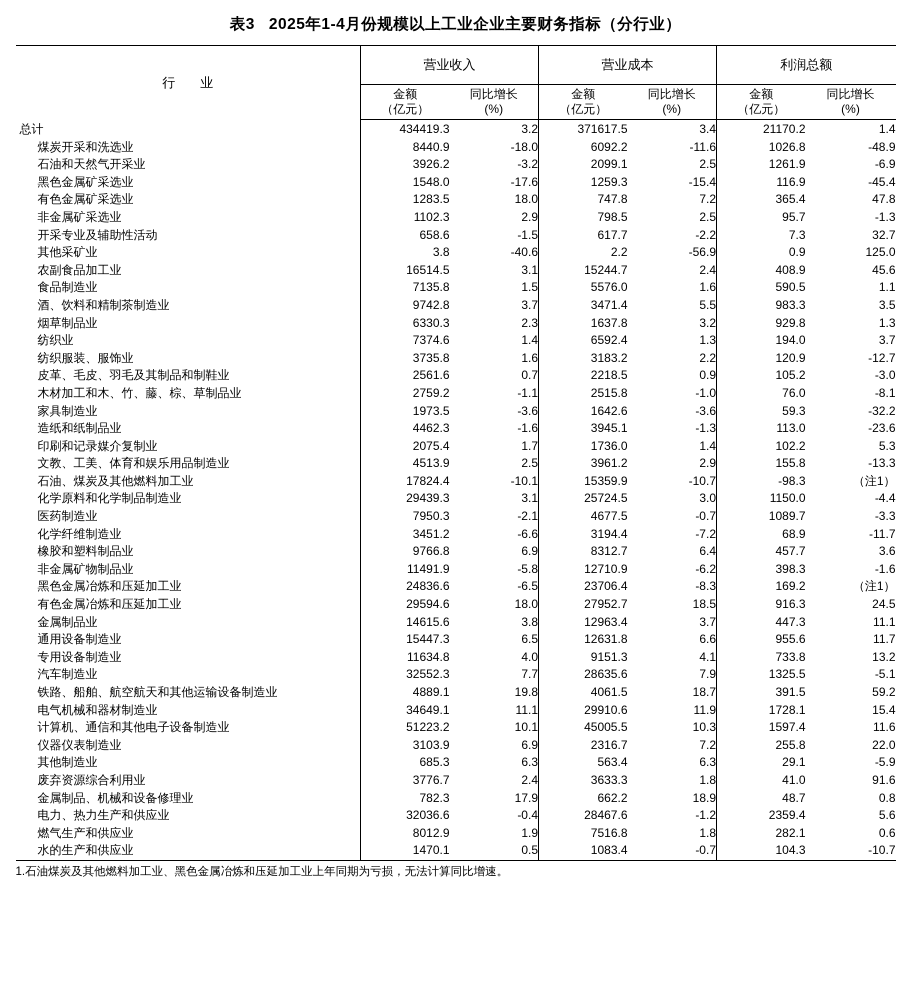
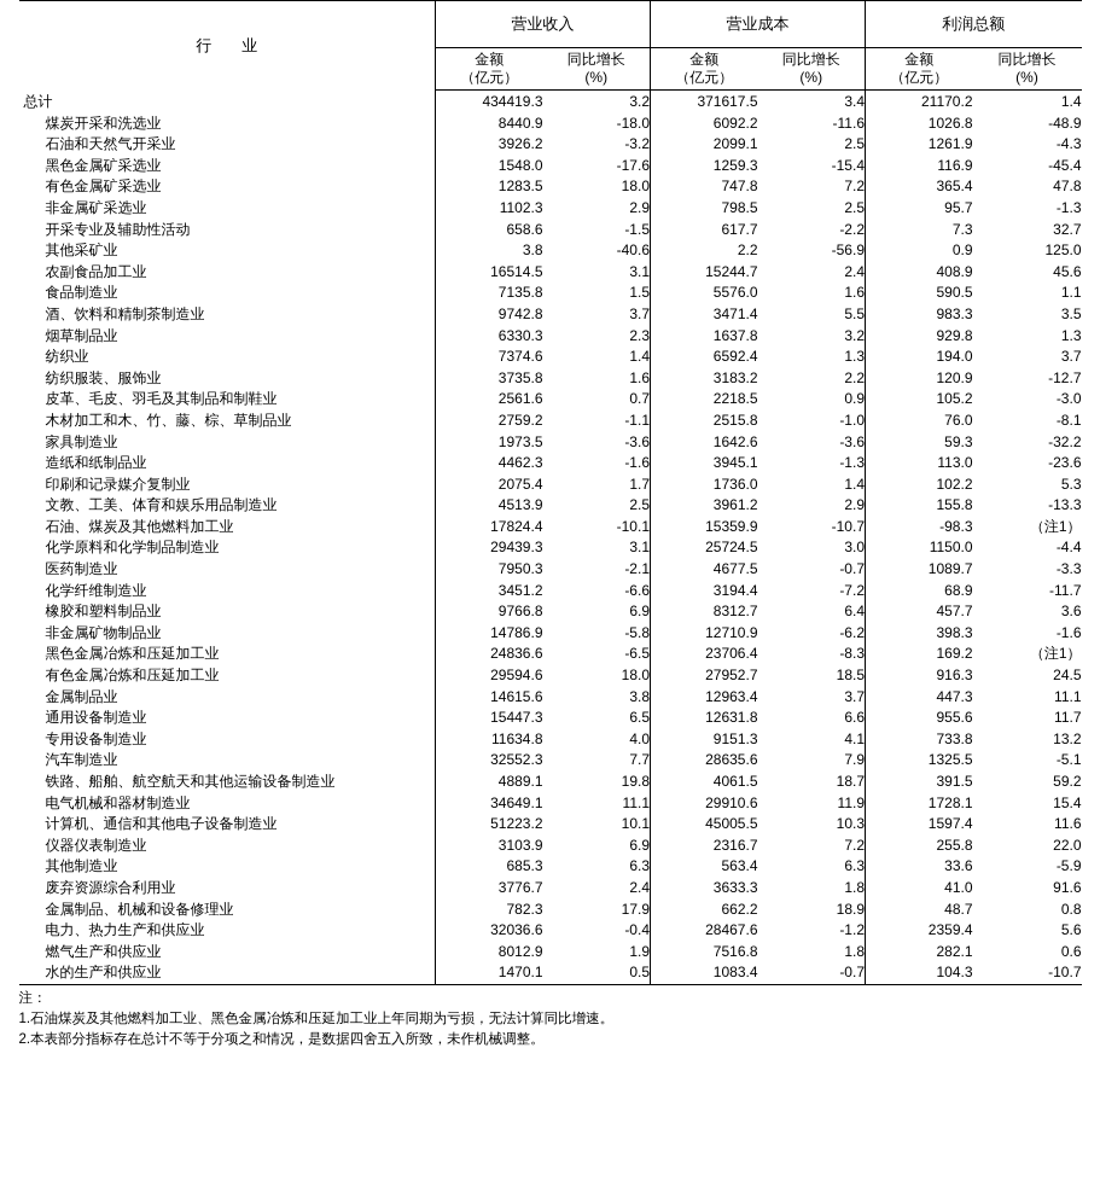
- 表3 2025年1-4月份规模以上工业企业主要财务指标（分行业）
  行 业	营业收入	营业成本	利润总额
  金额 （亿元）	同比增长 (%)	金额 （亿元）	同比增长 (%)	金额 （亿元）	同比增长 (%)
  总计	434419.3	3.2	371617.5	3.4	21170.2	1.4
  煤炭开采和洗选业	8440.9	-18.0	6092.2	-11.6	1026.8	-48.9
- 石油和天然气开采业	3926.2	-3.2	2099.1	2.5	1261.9	-6.9
+ 石油和天然气开采业	3926.2	-3.2	2099.1	2.5	1261.9	-4.3
  黑色金属矿采选业	1548.0	-17.6	1259.3	-15.4	116.9	-45.4
  有色金属矿采选业	1283.5	18.0	747.8	7.2	365.4	47.8
  非金属矿采选业	1102.3	2.9	798.5	2.5	95.7	-1.3
  开采专业及辅助性活动	658.6	-1.5	617.7	-2.2	7.3	32.7
  其他采矿业	3.8	-40.6	2.2	-56.9	0.9	125.0
  农副食品加工业	16514.5	3.1	15244.7	2.4	408.9	45.6
  食品制造业	7135.8	1.5	5576.0	1.6	590.5	1.1
  酒、饮料和精制茶制造业	9742.8	3.7	3471.4	5.5	983.3	3.5
  烟草制品业	6330.3	2.3	1637.8	3.2	929.8	1.3
  纺织业	7374.6	1.4	6592.4	1.3	194.0	3.7
  纺织服装、服饰业	3735.8	1.6	3183.2	2.2	120.9	-12.7
  皮革、毛皮、羽毛及其制品和制鞋业	2561.6	0.7	2218.5	0.9	105.2	-3.0
  木材加工和木、竹、藤、棕、草制品业	2759.2	-1.1	2515.8	-1.0	76.0	-8.1
  家具制造业	1973.5	-3.6	1642.6	-3.6	59.3	-32.2
  造纸和纸制品业	4462.3	-1.6	3945.1	-1.3	113.0	-23.6
  印刷和记录媒介复制业	2075.4	1.7	1736.0	1.4	102.2	5.3
  文教、工美、体育和娱乐用品制造业	4513.9	2.5	3961.2	2.9	155.8	-13.3
  石油、煤炭及其他燃料加工业	17824.4	-10.1	15359.9	-10.7	-98.3	（注1）
  化学原料和化学制品制造业	29439.3	3.1	25724.5	3.0	1150.0	-4.4
  医药制造业	7950.3	-2.1	4677.5	-0.7	1089.7	-3.3
  化学纤维制造业	3451.2	-6.6	3194.4	-7.2	68.9	-11.7
  橡胶和塑料制品业	9766.8	6.9	8312.7	6.4	457.7	3.6
- 非金属矿物制品业	11491.9	-5.8	12710.9	-6.2	398.3	-1.6
+ 非金属矿物制品业	14786.9	-5.8	12710.9	-6.2	398.3	-1.6
  黑色金属冶炼和压延加工业	24836.6	-6.5	23706.4	-8.3	169.2	（注1）
  有色金属冶炼和压延加工业	29594.6	18.0	27952.7	18.5	916.3	24.5
  金属制品业	14615.6	3.8	12963.4	3.7	447.3	11.1
  通用设备制造业	15447.3	6.5	12631.8	6.6	955.6	11.7
  专用设备制造业	11634.8	4.0	9151.3	4.1	733.8	13.2
  汽车制造业	32552.3	7.7	28635.6	7.9	1325.5	-5.1
  铁路、船舶、航空航天和其他运输设备制造业	4889.1	19.8	4061.5	18.7	391.5	59.2
  电气机械和器材制造业	34649.1	11.1	29910.6	11.9	1728.1	15.4
  计算机、通信和其他电子设备制造业	51223.2	10.1	45005.5	10.3	1597.4	11.6
  仪器仪表制造业	3103.9	6.9	2316.7	7.2	255.8	22.0
- 其他制造业	685.3	6.3	563.4	6.3	29.1	-5.9
+ 其他制造业	685.3	6.3	563.4	6.3	33.6	-5.9
  废弃资源综合利用业	3776.7	2.4	3633.3	1.8	41.0	91.6
  金属制品、机械和设备修理业	782.3	17.9	662.2	18.9	48.7	0.8
  电力、热力生产和供应业	32036.6	-0.4	28467.6	-1.2	2359.4	5.6
  燃气生产和供应业	8012.9	1.9	7516.8	1.8	282.1	0.6
  水的生产和供应业	1470.1	0.5	1083.4	-0.7	104.3	-10.7
+ 注：
  1.石油煤炭及其他燃料加工业、黑色金属冶炼和压延加工业上年同期为亏损，无法计算同比增速。
+ 2.本表部分指标存在总计不等于分项之和情况，是数据四舍五入所致，未作机械调整。
